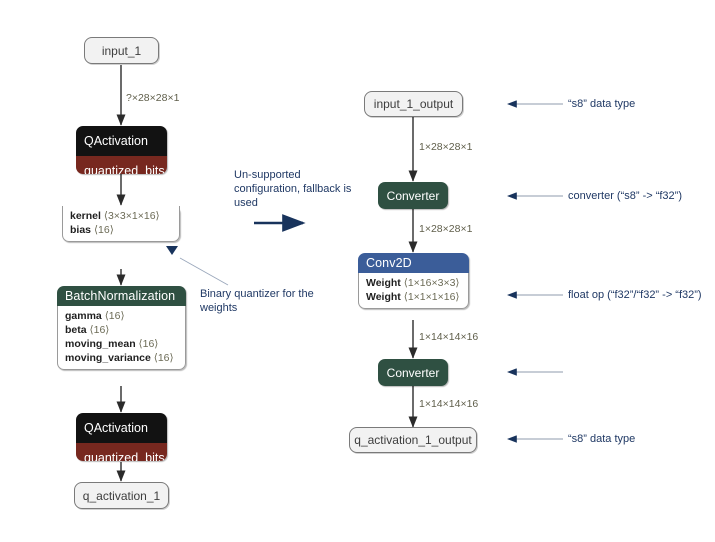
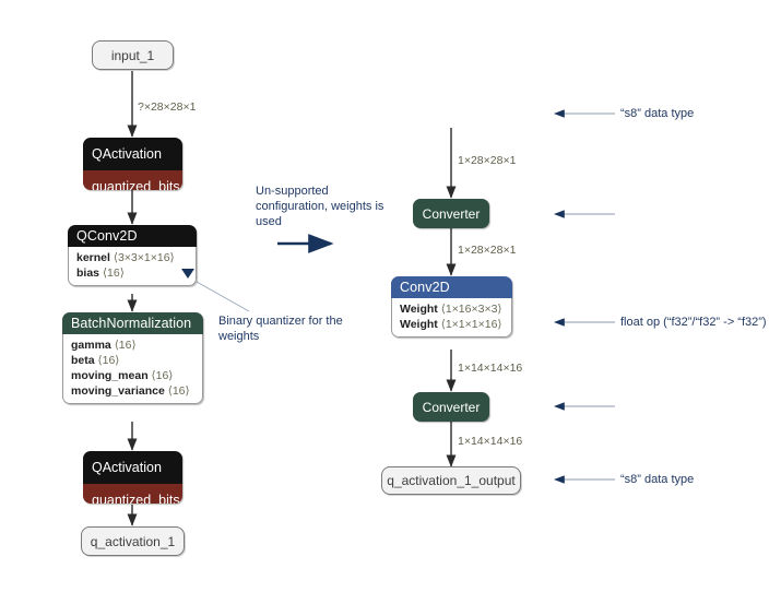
  input_1
  ?×28×28×1
  QActivation
  quantized_bits
+ QConv2D
  kernel ⟨3×3×1×16⟩
  bias ⟨16⟩
  BatchNormalization
  gamma ⟨16⟩
  beta ⟨16⟩
  moving_mean ⟨16⟩
  moving_variance ⟨16⟩
  QActivation
  quantized_bits
  q_activation_1
- Un-supported configuration, fallback is used
+ Un-supported configuration, weights is used
  Binary quantizer for the weights
- input_1_output
  1×28×28×1
  Converter
  1×28×28×1
  Conv2D
  Weight ⟨1×16×3×3⟩
  Weight ⟨1×1×1×16⟩
  1×14×14×16
  Converter
  1×14×14×16
  q_activation_1_output
  “s8” data type
- converter (“s8” -> “f32”)
  float op (“f32”/“f32” -> “f32”)
  “s8” data type
